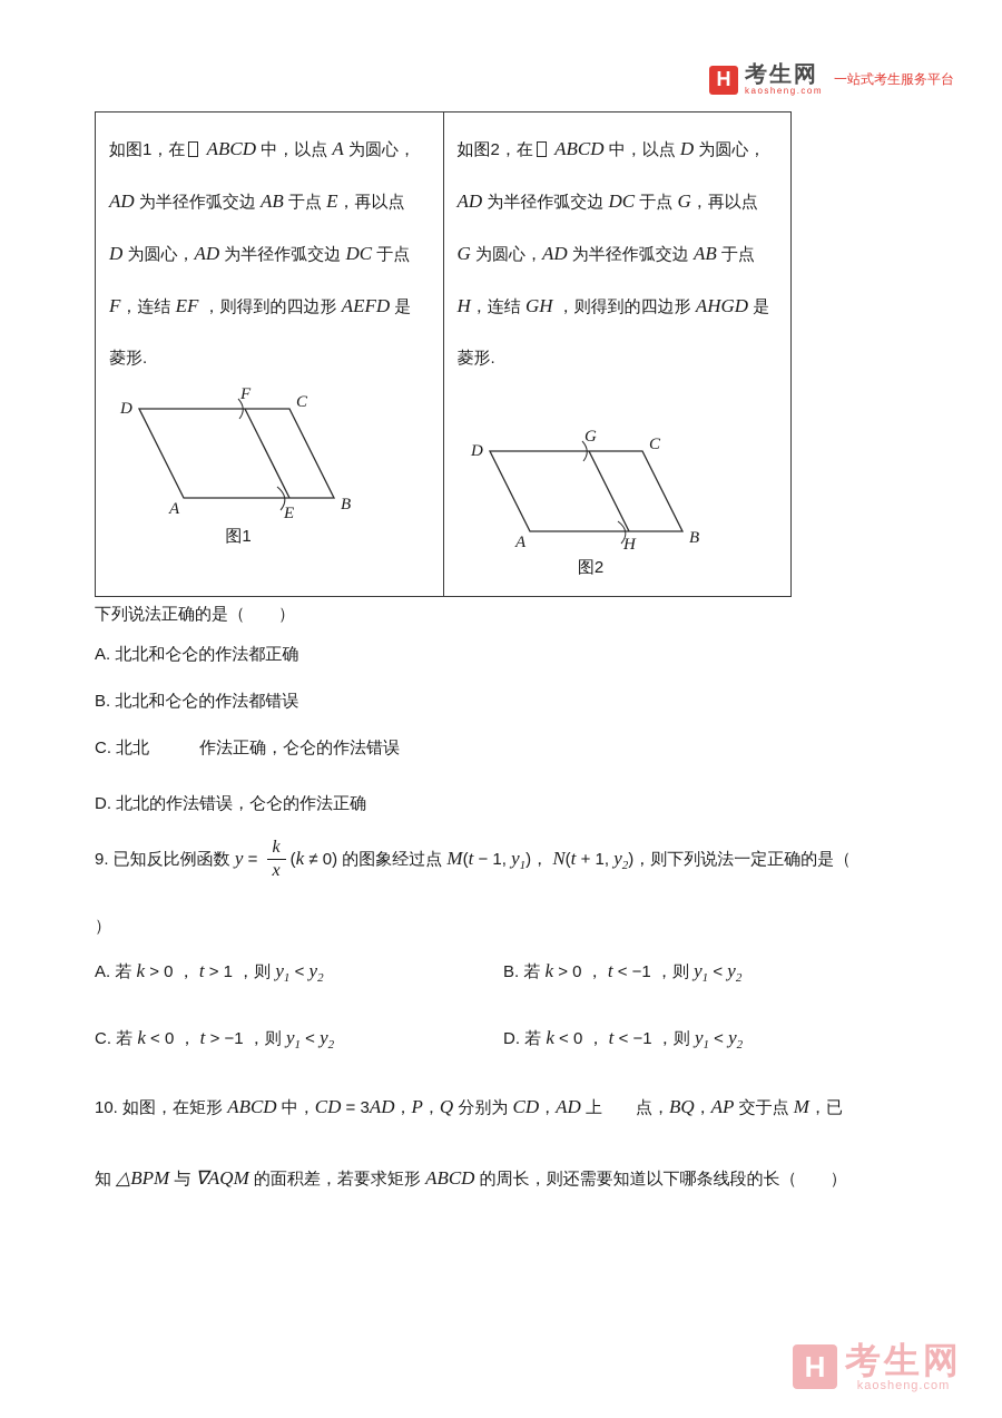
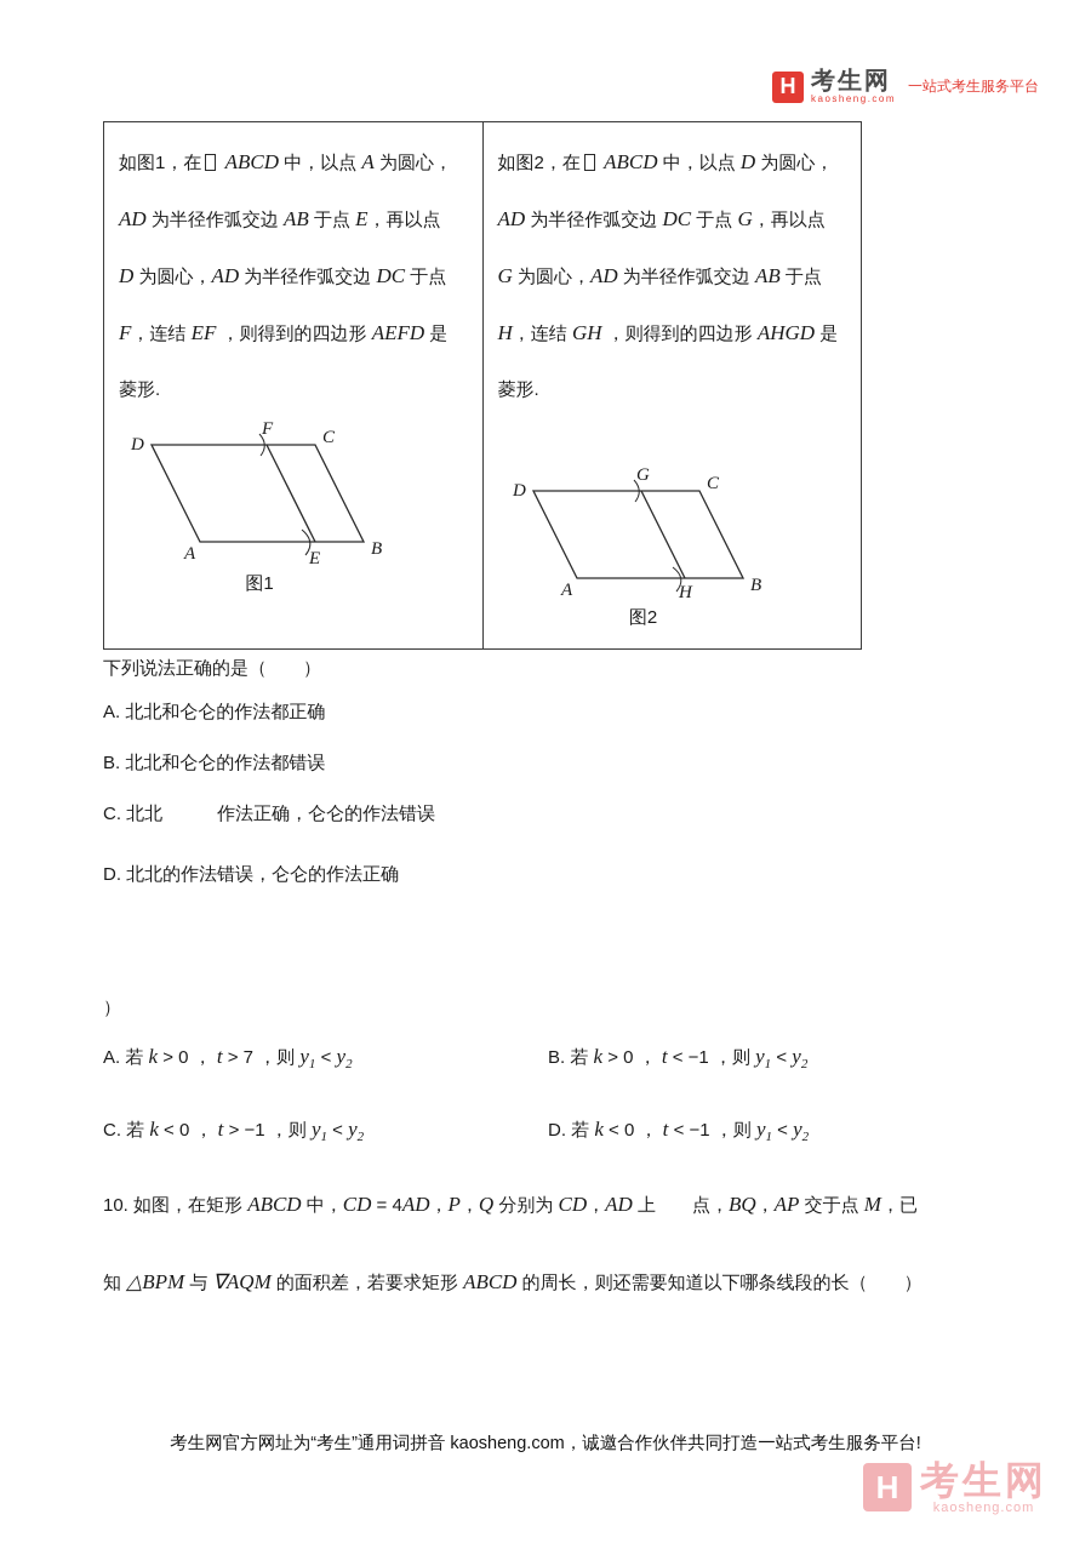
  H
  考生网
  kaosheng.com
  一站式考生服务平台
  如图1，在 ABCD 中，以点 A 为圆心，
  AD 为半径作弧交边 AB 于点 E，再以点
  D 为圆心，AD 为半径作弧交边 DC 于点
  F，连结 EF ，则得到的四边形 AEFD 是
  菱形.
  D
  F
  C
  A
  E
  B
  图1
  如图2，在 ABCD 中，以点 D 为圆心，
  AD 为半径作弧交边 DC 于点 G，再以点
  G 为圆心，AD 为半径作弧交边 AB 于点
  H，连结 GH ，则得到的四边形 AHGD 是
  菱形.
  D
  G
  C
  A
  H
  B
  图2
  下列说法正确的是（ ）
  A. 北北和仑仑的作法都正确
  B. 北北和仑仑的作法都错误
  C. 北北 作法正确，仑仑的作法错误
  D. 北北的作法错误，仑仑的作法正确
- 9. 已知反比例函数 y =
- k
- x
- (k ≠ 0) 的图象经过点 M(t − 1, y1)， N(t + 1, y2)，则下列说法一定正确的是（
  ）
- A. 若 k > 0 ， t > 1 ，则 y1 < y2
+ A. 若 k > 0 ， t > 7 ，则 y1 < y2
  B. 若 k > 0 ， t < −1 ，则 y1 < y2
  C. 若 k < 0 ， t > −1 ，则 y1 < y2
  D. 若 k < 0 ， t < −1 ，则 y1 < y2
- 10. 如图，在矩形 ABCD 中，CD = 3AD，P，Q 分别为 CD，AD 上 点，BQ，AP 交于点 M，已
+ 10. 如图，在矩形 ABCD 中，CD = 4AD，P，Q 分别为 CD，AD 上 点，BQ，AP 交于点 M，已
  知 △BPM 与 ∇AQM 的面积差，若要求矩形 ABCD 的周长，则还需要知道以下哪条线段的长（ ）
+ 考生网官方网址为“考生”通用词拼音 kaosheng.com，诚邀合作伙伴共同打造一站式考生服务平台!
  H
  考生网
  kaosheng.com
